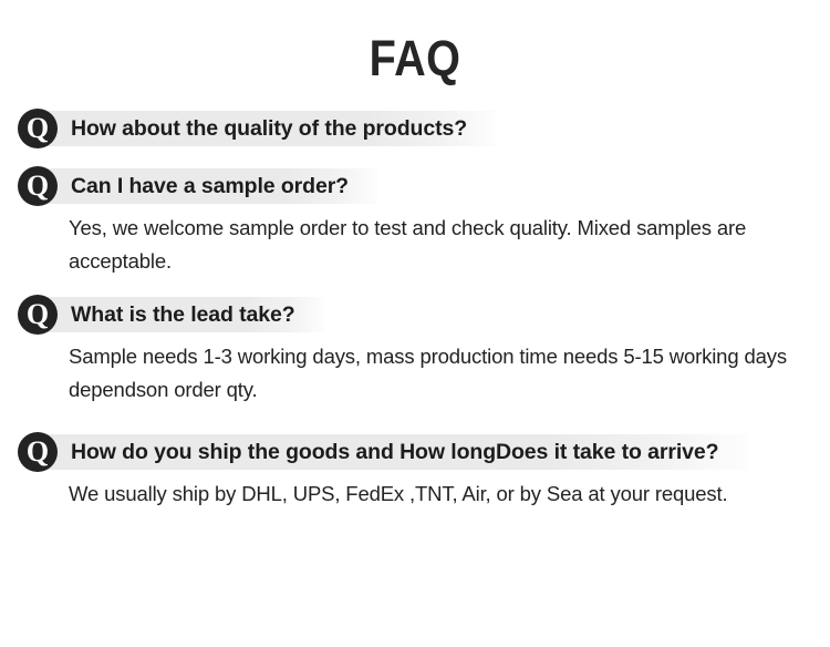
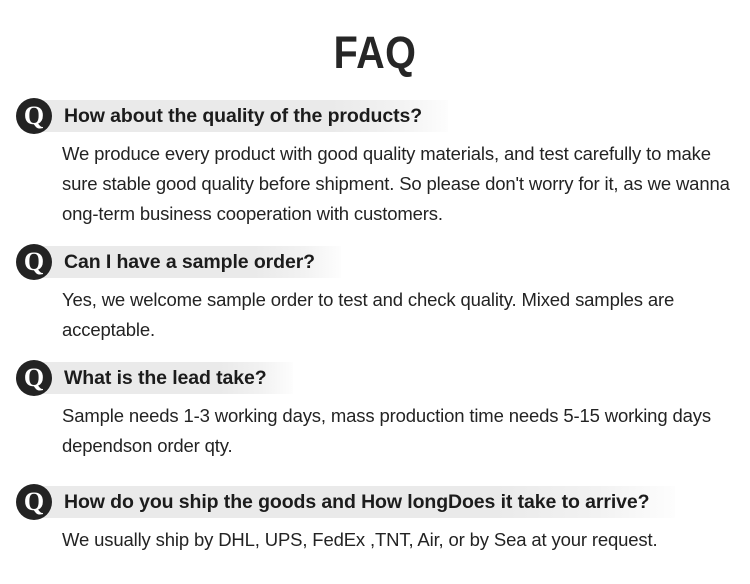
  FAQ
  Q
  How about the quality of the products?
+ We produce every product with good quality materials, and test carefully to make sure stable good quality before shipment. So please don't worry for it, as we wanna ong-term business cooperation with customers.
  Q
  Can I have a sample order?
  Yes, we welcome sample order to test and check quality. Mixed samples are acceptable.
  Q
  What is the lead take?
  Sample needs 1-3 working days, mass production time needs 5-15 working days dependson order qty.
  Q
  How do you ship the goods and How longDoes it take to arrive?
  We usually ship by DHL, UPS, FedEx ,TNT, Air, or by Sea at your request.
